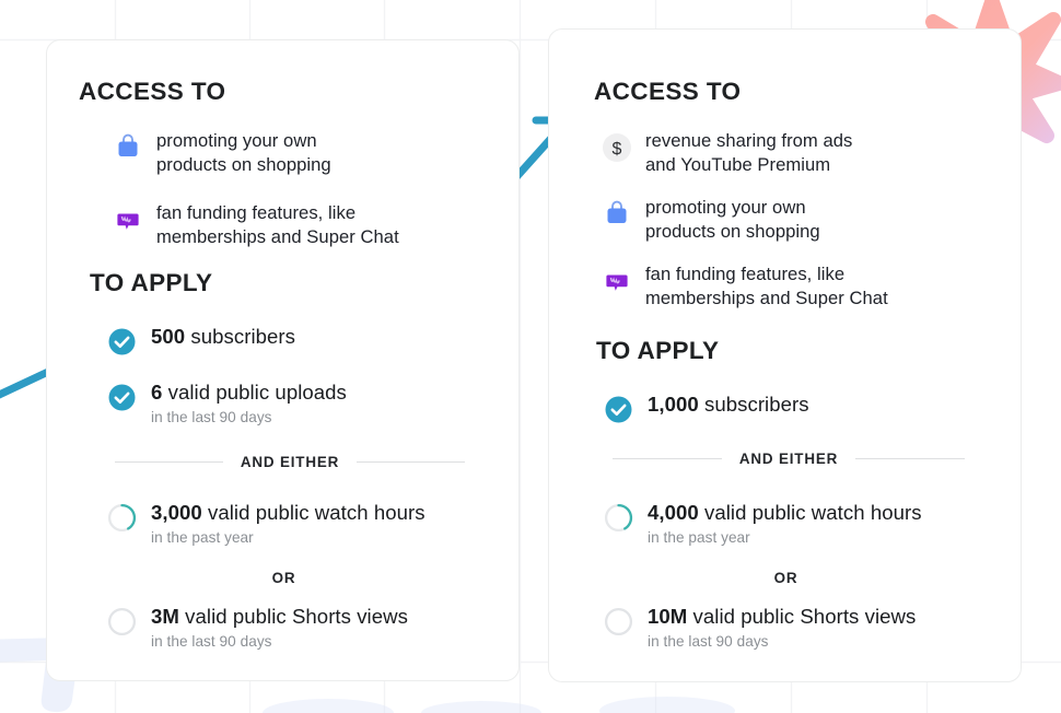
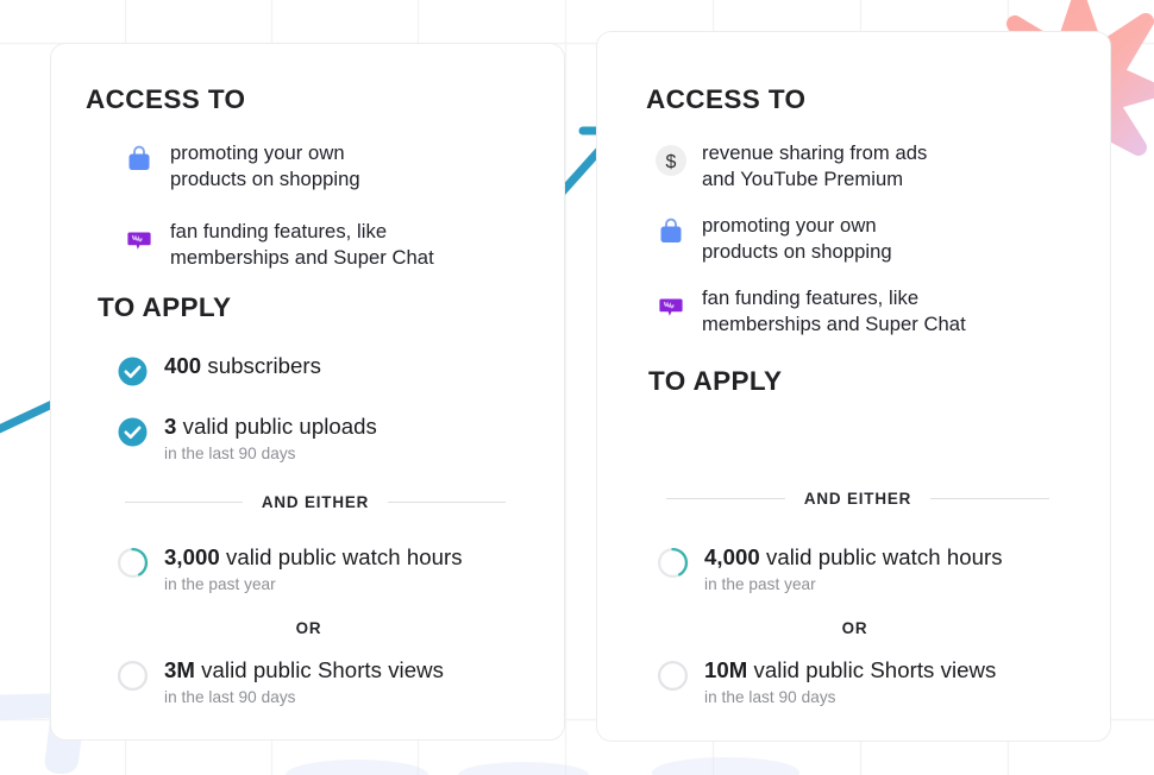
  ACCESS TO
  promoting your own
  products on shopping
  fan funding features, like
  memberships and Super Chat
  TO APPLY
- 500 subscribers
+ 400 subscribers
- 6 valid public uploads
+ 3 valid public uploads
  in the last 90 days
  AND EITHER
  3,000 valid public watch hours
  in the past year
  OR
  3M valid public Shorts views
  in the last 90 days
  ACCESS TO
  $
  revenue sharing from ads
  and YouTube Premium
  promoting your own
  products on shopping
  fan funding features, like
  memberships and Super Chat
  TO APPLY
- 1,000 subscribers
  AND EITHER
  4,000 valid public watch hours
  in the past year
  OR
  10M valid public Shorts views
  in the last 90 days
